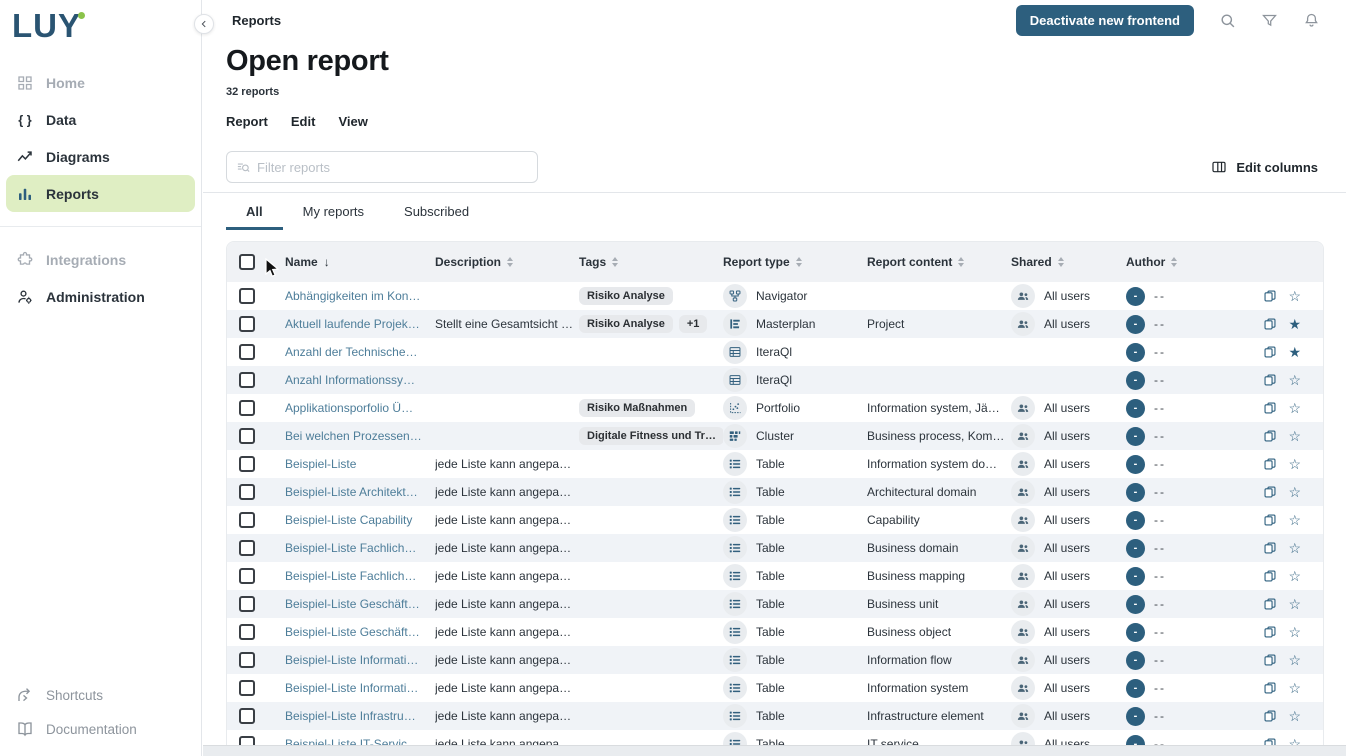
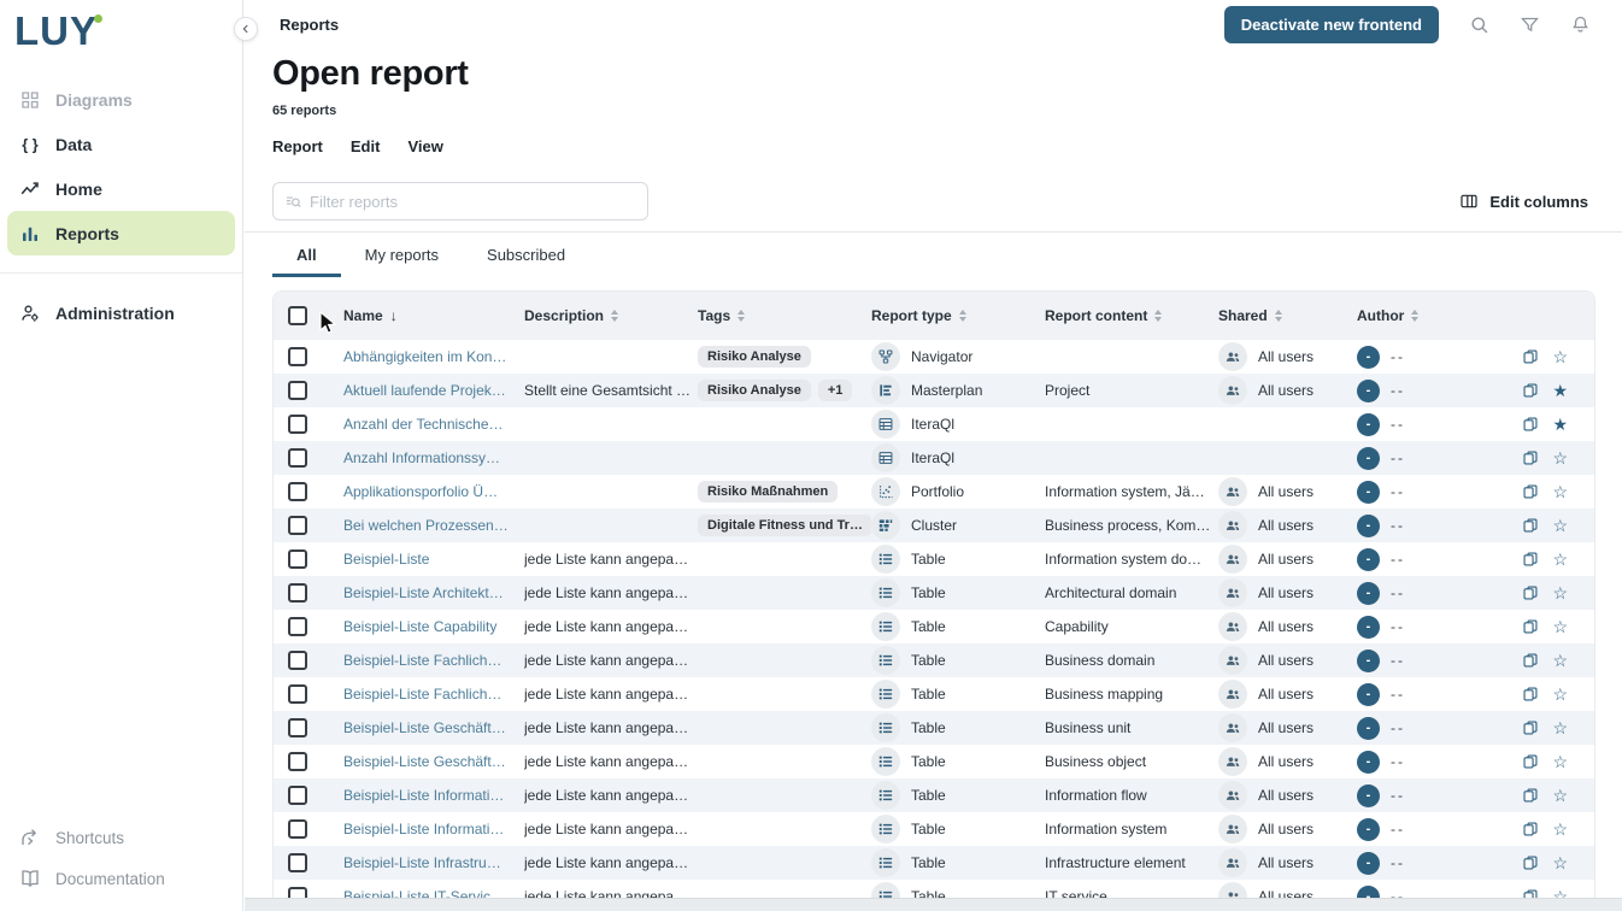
  LUY
- Home
+ Diagrams
  Data
- Diagrams
+ Home
  Reports
- Integrations
  Administration
  Shortcuts
  Documentation
  Reports
  Deactivate new frontend
  Open report
- 32 reports
+ 65 reports
  Report
  Edit
  View
  Filter reports
  Edit columns
  All
  My reports
  Subscribed
  Name
  ↓
  Description
  Tags
  Report type
  Report content
  Shared
  Author
  Abhängigkeiten im Kon…
  Risiko Analyse
  Navigator
  All users
  -
  --
  ☆
  Aktuell laufende Projek…
  Stellt eine Gesamtsicht …
  Risiko Analyse
  +1
  Masterplan
  Project
  All users
  -
  --
  ★
  Anzahl der Technische…
  IteraQl
  -
  --
  ★
  Anzahl Informationssy…
  IteraQl
  -
  --
  ☆
  Applikationsporfolio Ü…
  Risiko Maßnahmen
  Portfolio
  Information system, Jä…
  All users
  -
  --
  ☆
  Bei welchen Prozessen…
  Digitale Fitness und Tr…
  Cluster
  Business process, Kom…
  All users
  -
  --
  ☆
  Beispiel-Liste
  jede Liste kann angepa…
  Table
  Information system do…
  All users
  -
  --
  ☆
  Beispiel-Liste Architekt…
  jede Liste kann angepa…
  Table
  Architectural domain
  All users
  -
  --
  ☆
  Beispiel-Liste Capability
  jede Liste kann angepa…
  Table
  Capability
  All users
  -
  --
  ☆
  Beispiel-Liste Fachlich…
  jede Liste kann angepa…
  Table
  Business domain
  All users
  -
  --
  ☆
  Beispiel-Liste Fachlich…
  jede Liste kann angepa…
  Table
  Business mapping
  All users
  -
  --
  ☆
  Beispiel-Liste Geschäft…
  jede Liste kann angepa…
  Table
  Business unit
  All users
  -
  --
  ☆
  Beispiel-Liste Geschäft…
  jede Liste kann angepa…
  Table
  Business object
  All users
  -
  --
  ☆
  Beispiel-Liste Informati…
  jede Liste kann angepa…
  Table
  Information flow
  All users
  -
  --
  ☆
  Beispiel-Liste Informati…
  jede Liste kann angepa…
  Table
  Information system
  All users
  -
  --
  ☆
  Beispiel-Liste Infrastru…
  jede Liste kann angepa…
  Table
  Infrastructure element
  All users
  -
  --
  ☆
  Beispiel-Liste IT-Servic…
  jede Liste kann angepa…
  Table
  IT service
  All users
  -
  --
  ☆
